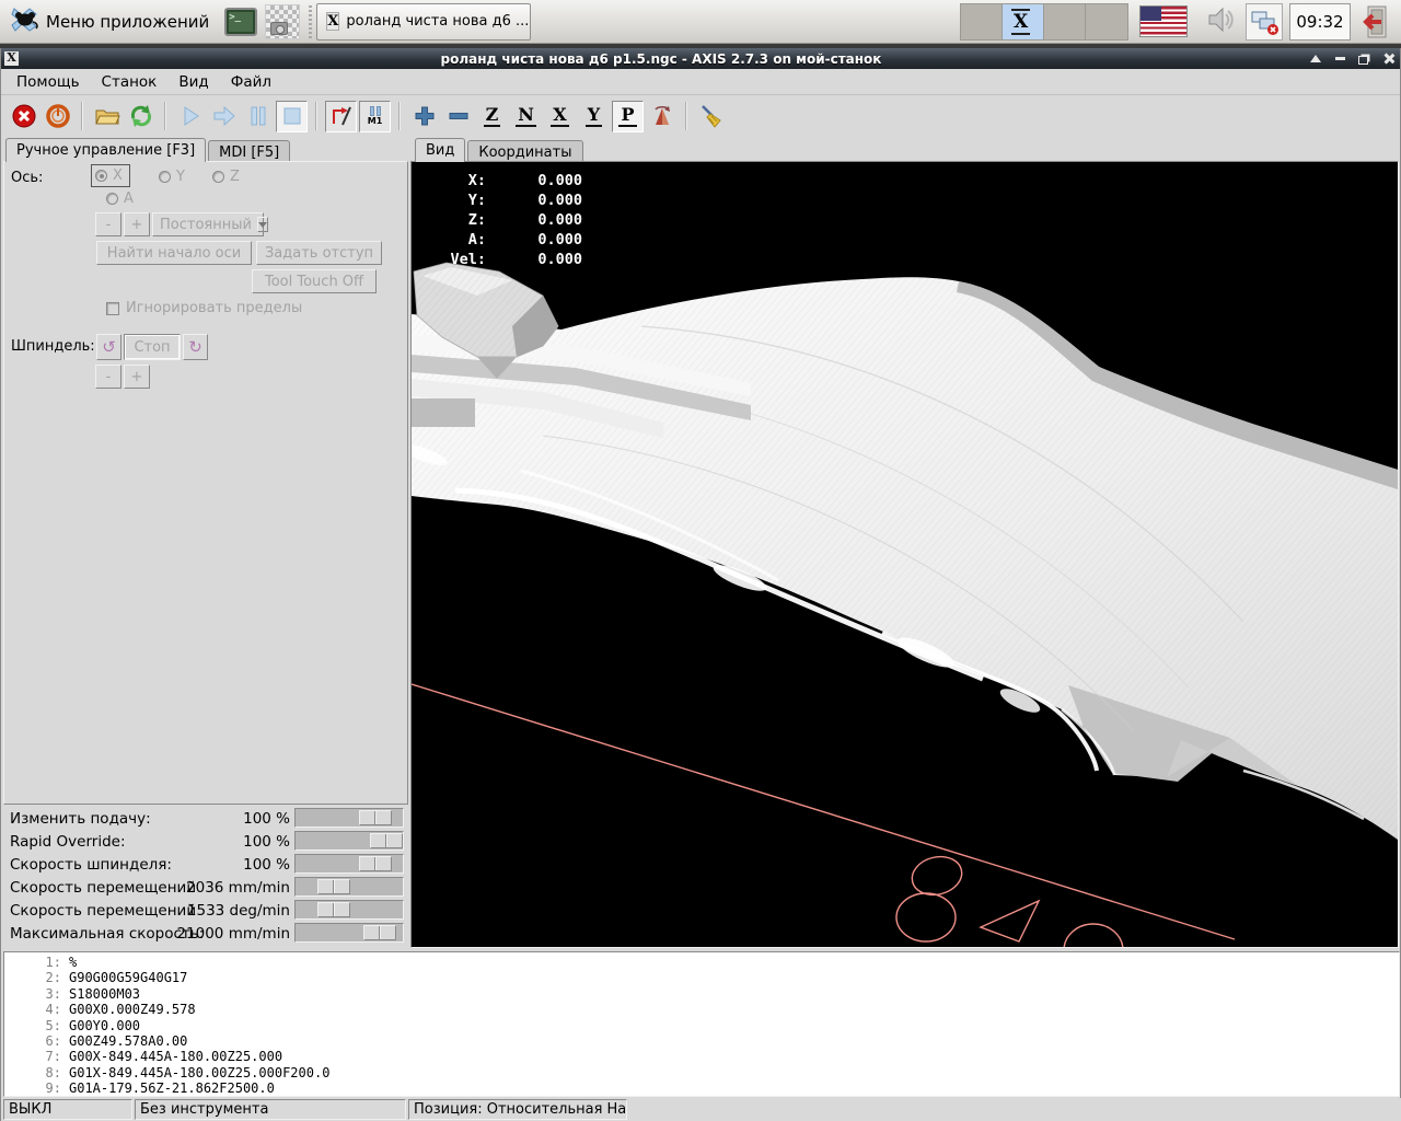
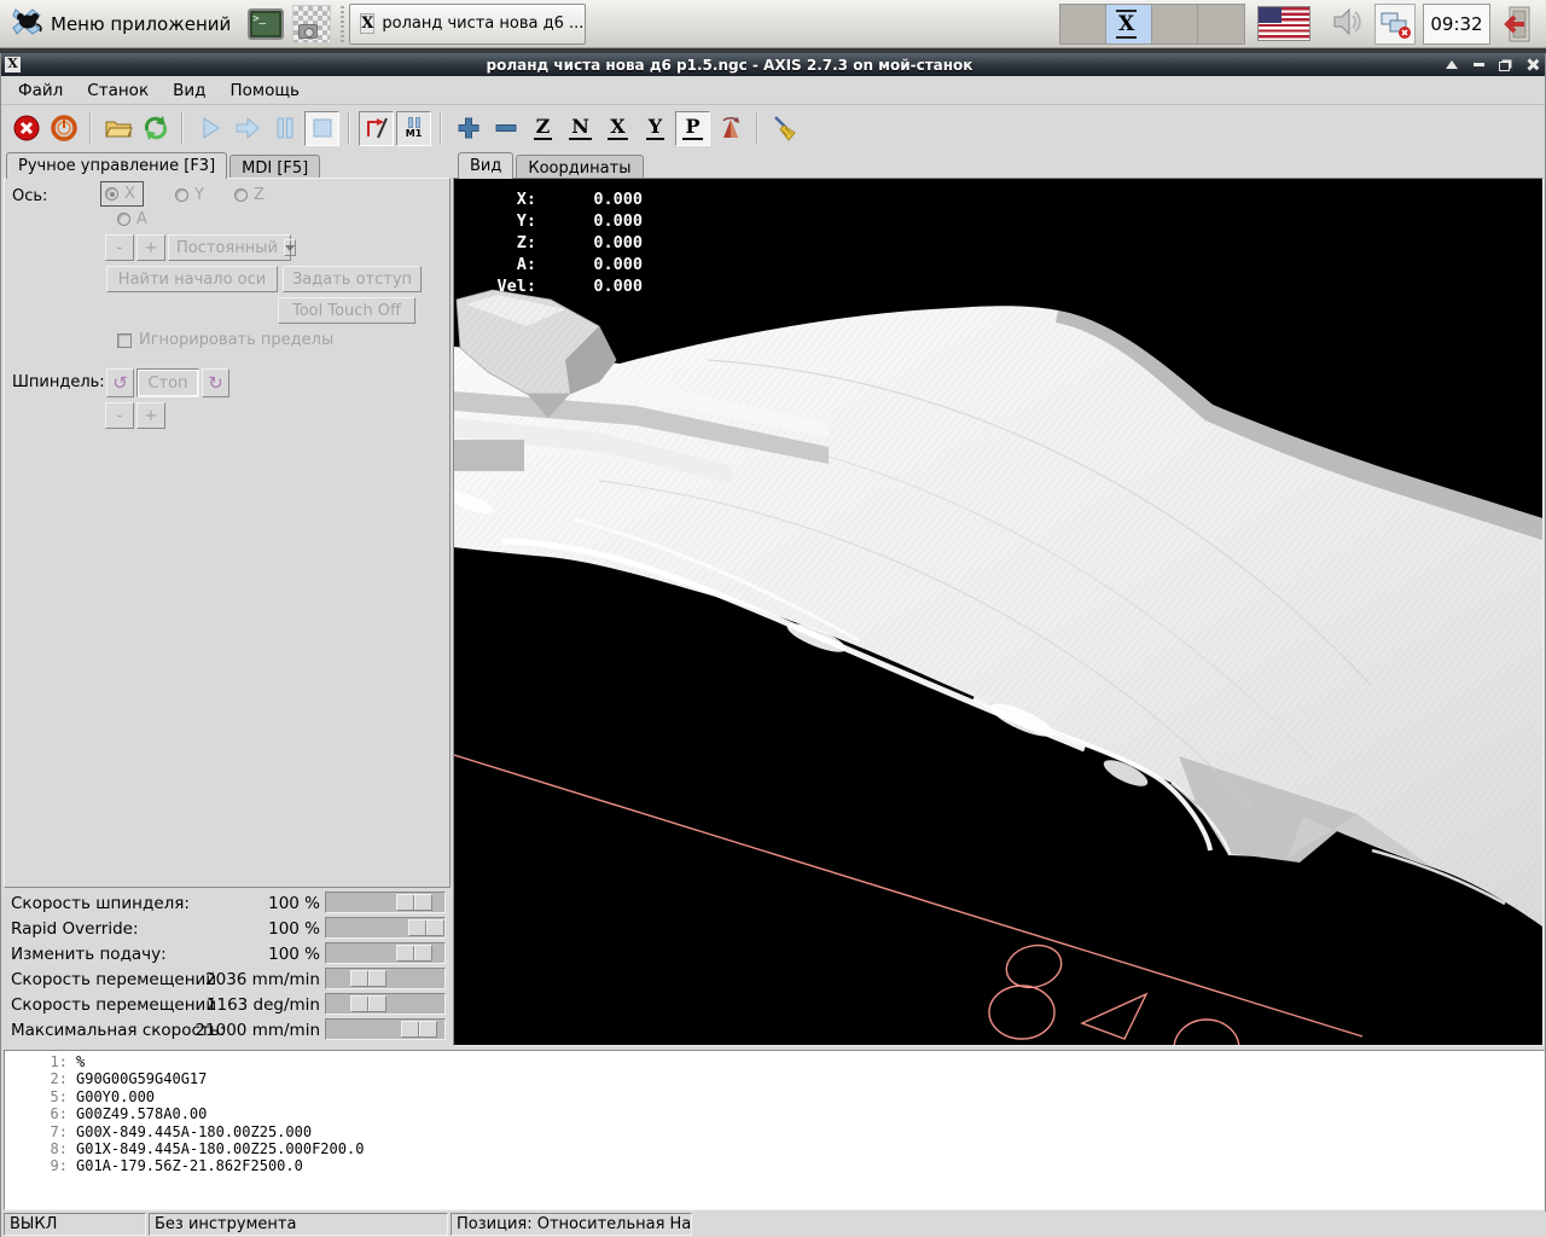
  Меню приложений
  >_
  X
  роланд чиста нова д6 ...
  X
  09:32
  X
  роланд чиста нова д6 p1.5.ngc - AXIS 2.7.3 on мой-станок
- Помощь
+ Файл
  Станок
  Вид
- Файл
+ Помощь
  M1
  Z
  N
  X
  Y
  P
  Ручное управление [F3]
  MDI [F5]
  Вид
  Координаты
  Ось:
  X
  Y
  Z
  A
  -
  +
  Постоянный
  Найти начало оси
  Задать отступ
  Tool Touch Off
  Игнорировать пределы
  Шпиндель:
  ↺
  Стоп
  ↻
  -
  +
- Изменить подачу:
+ Скорость шпинделя:
  100 %
  Rapid Override:
  100 %
- Скорость шпинделя:
+ Изменить подачу:
  100 %
  Скорость перемещений
  2036 mm/min
  Скорость перемещений
- 1533 deg/min
+ 1163 deg/min
  Максимальная скорость:
  21000 mm/min
  X:
  0.000
  Y:
  0.000
  Z:
  0.000
  A:
  0.000
  Vel:
  0.000
  1:
  %
  2:
  G90G00G59G40G17
- 3:
- S18000M03
- 4:
- G00X0.000Z49.578
  5:
  G00Y0.000
  6:
  G00Z49.578A0.00
  7:
  G00X-849.445A-180.00Z25.000
  8:
  G01X-849.445A-180.00Z25.000F200.0
  9:
  G01A-179.56Z-21.862F2500.0
  ВЫКЛ
  Без инструмента
  Позиция: Относительная На
